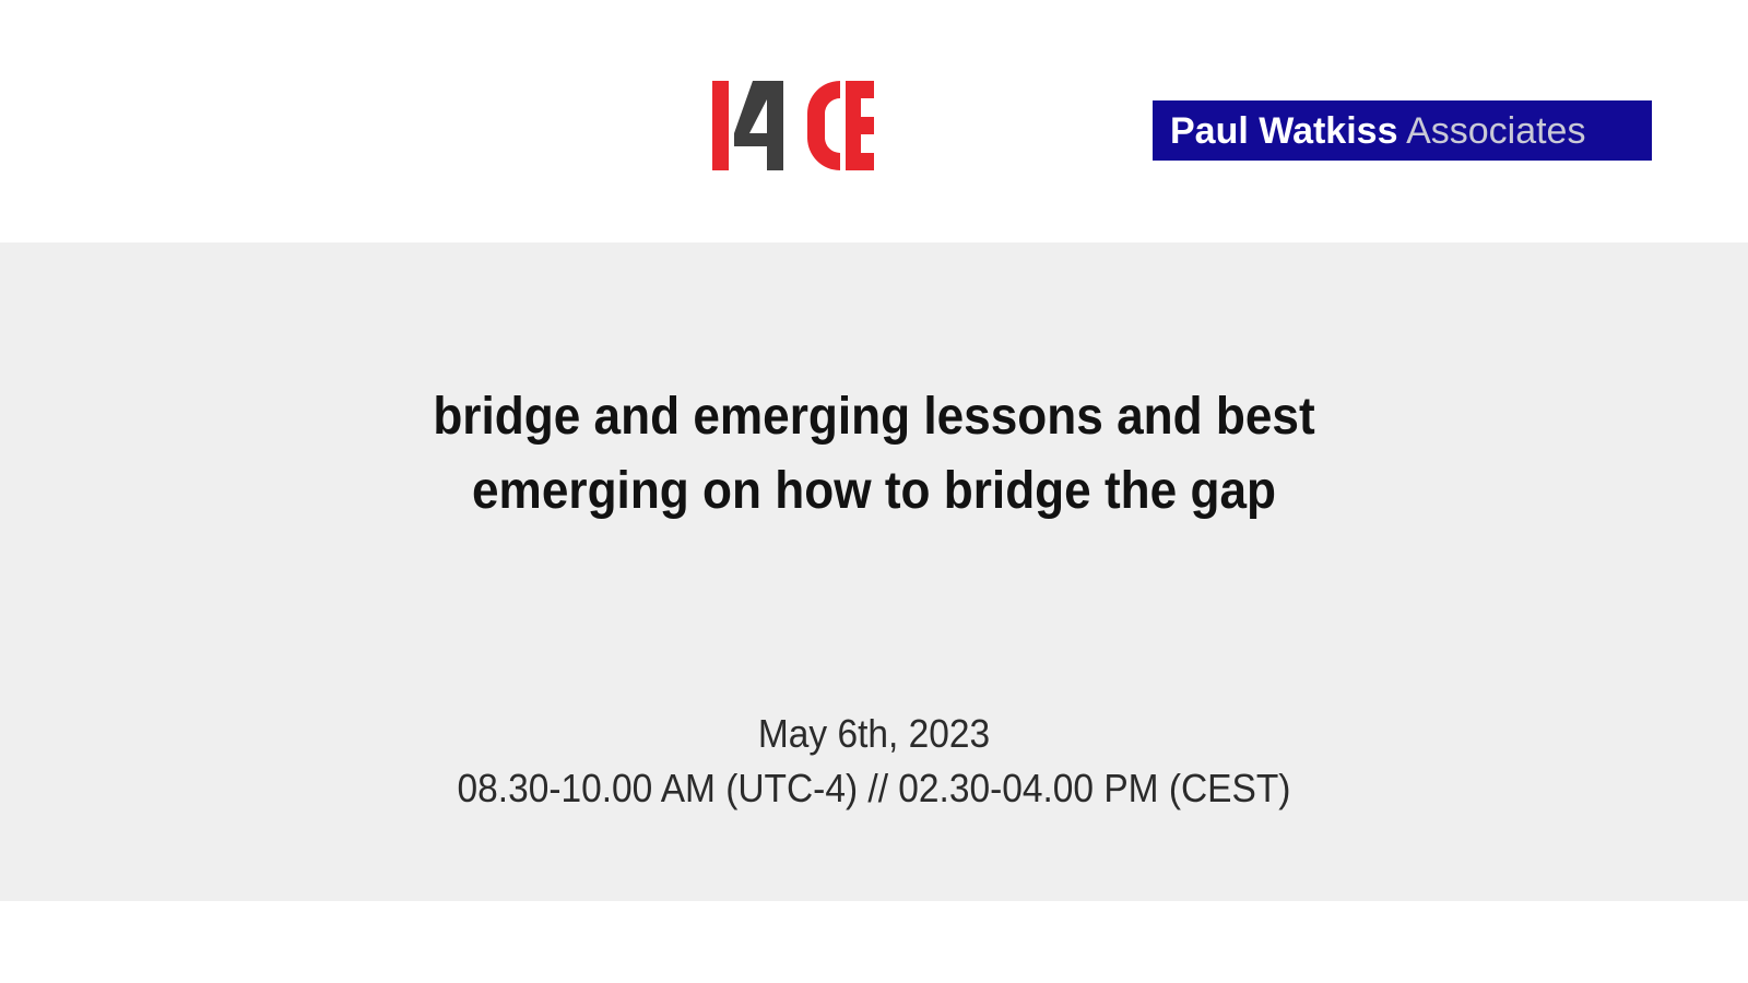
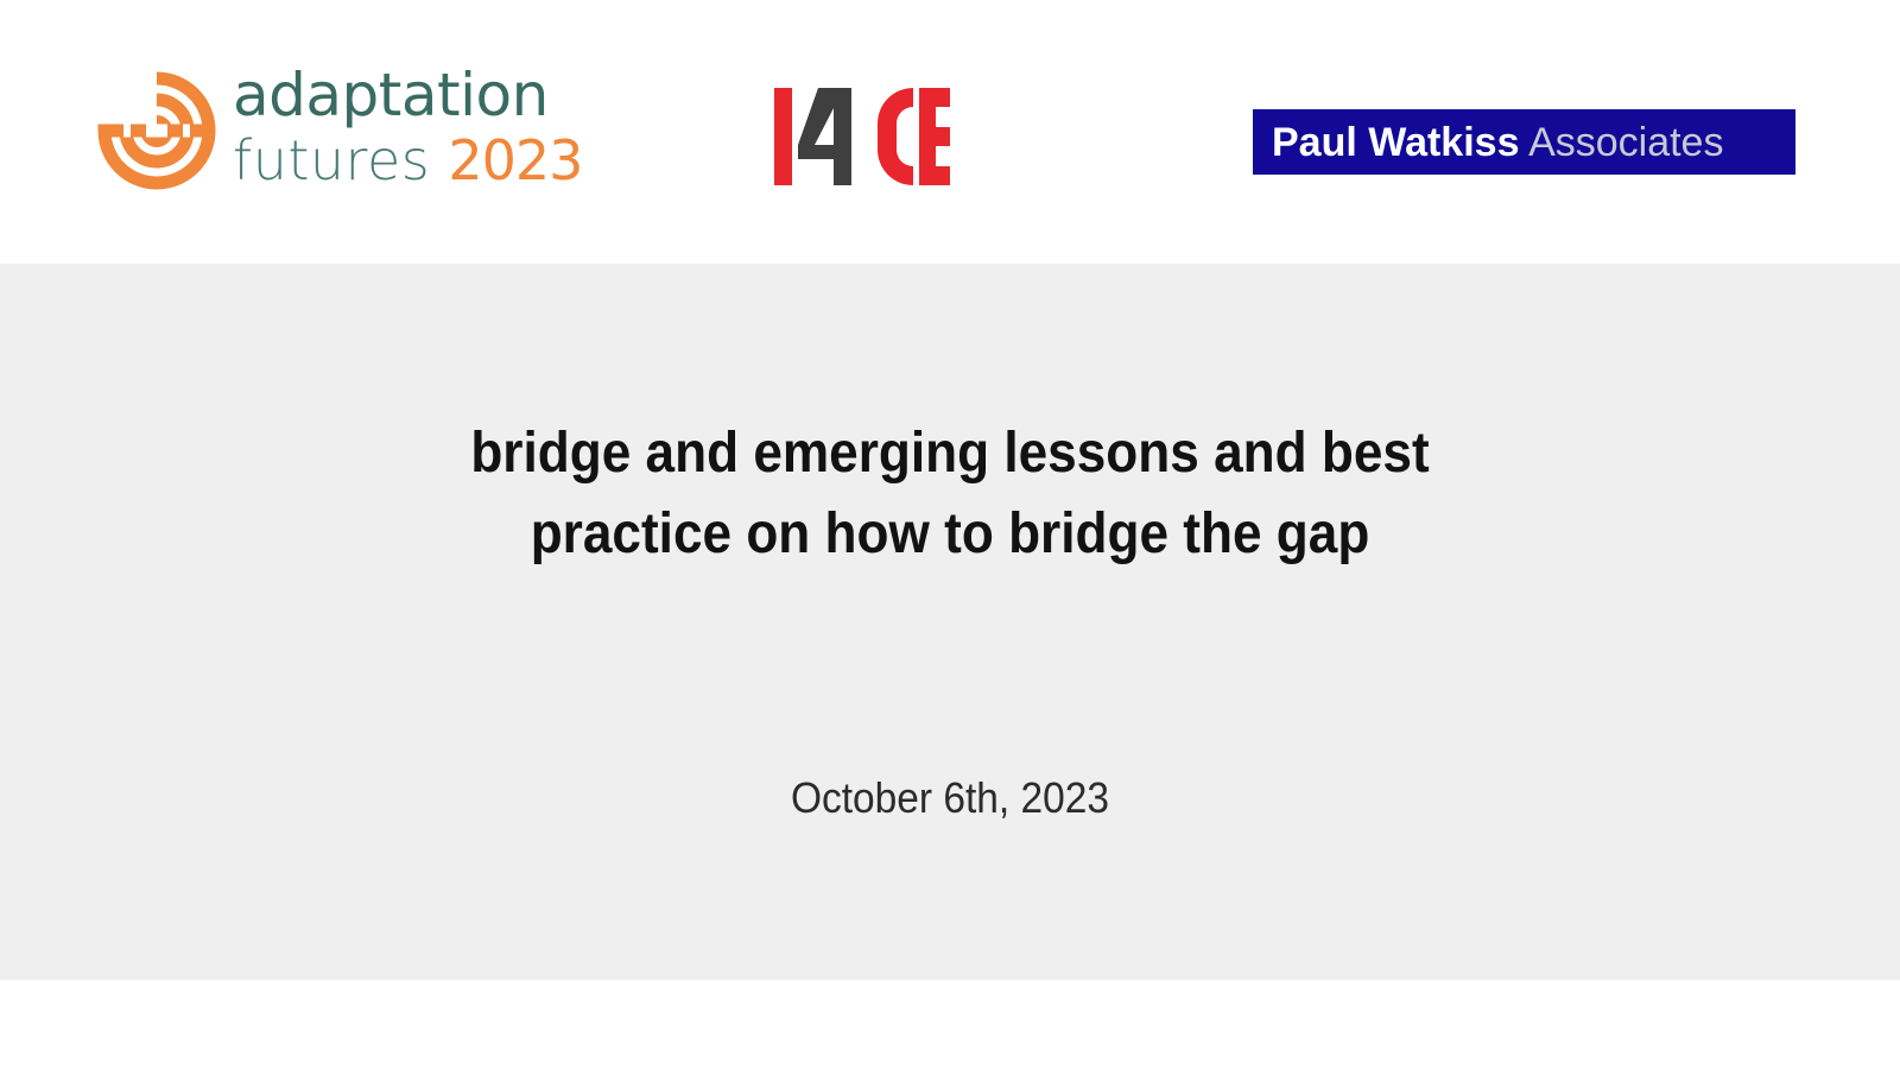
+ adaptation
+ futures 2023
  Paul Watkiss Associates
  bridge and emerging lessons and best
- emerging on how to bridge the gap
+ practice on how to bridge the gap
- May 6th, 2023
+ October 6th, 2023
- 08.30-10.00 AM (UTC-4) // 02.30-04.00 PM (CEST)
